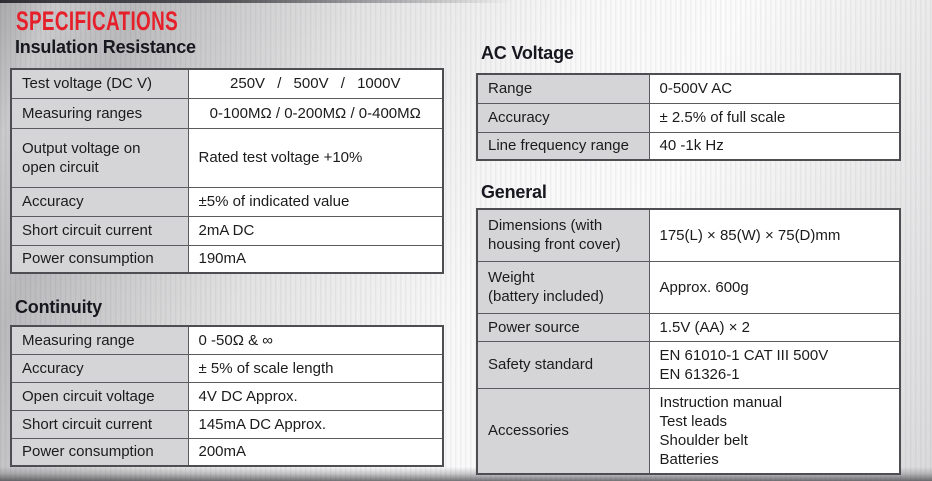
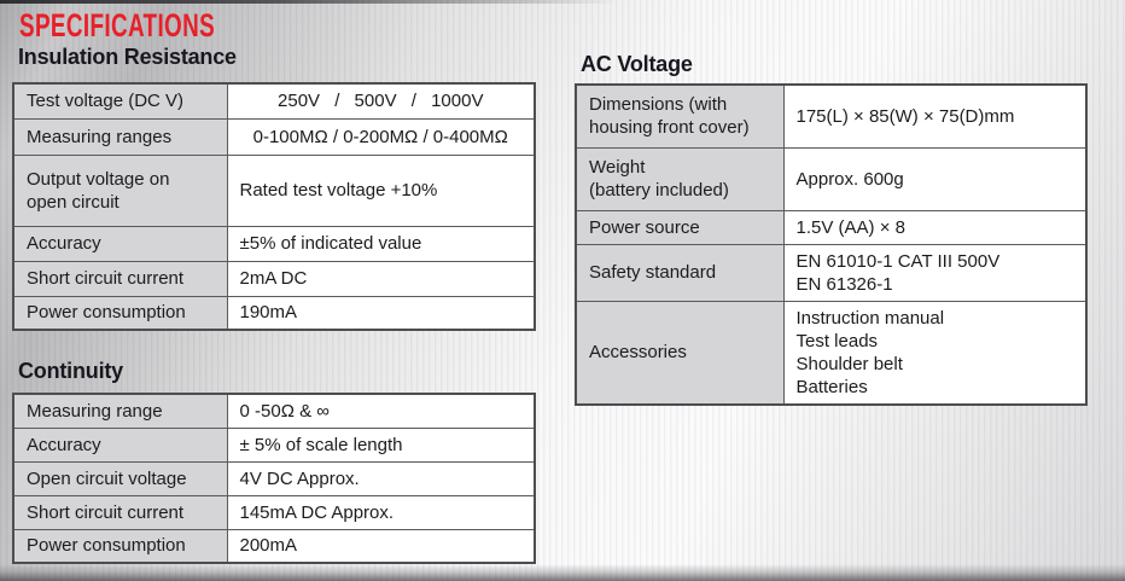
  SPECIFICATIONS
  Insulation Resistance
  Test voltage (DC V)	250V / 500V / 1000V
  Measuring ranges	0-100MΩ / 0-200MΩ / 0-400MΩ
  Output voltage on open circuit	Rated test voltage +10%
  Accuracy	±5% of indicated value
  Short circuit current	2mA DC
  Power consumption	190mA
  Continuity
  Measuring range	0 -50Ω & ∞
  Accuracy	± 5% of scale length
  Open circuit voltage	4V DC Approx.
  Short circuit current	145mA DC Approx.
  Power consumption	200mA
  AC Voltage
- Range	0-500V AC
- Accuracy	± 2.5% of full scale
- Line frequency range	40 -1k Hz
- General
  Dimensions (with housing front cover)	175(L) × 85(W) × 75(D)mm
  Weight (battery included)	Approx. 600g
- Power source	1.5V (AA) × 2
+ Power source	1.5V (AA) × 8
  Safety standard	EN 61010-1 CAT III 500V EN 61326-1
  Accessories	Instruction manual Test leads Shoulder belt Batteries
